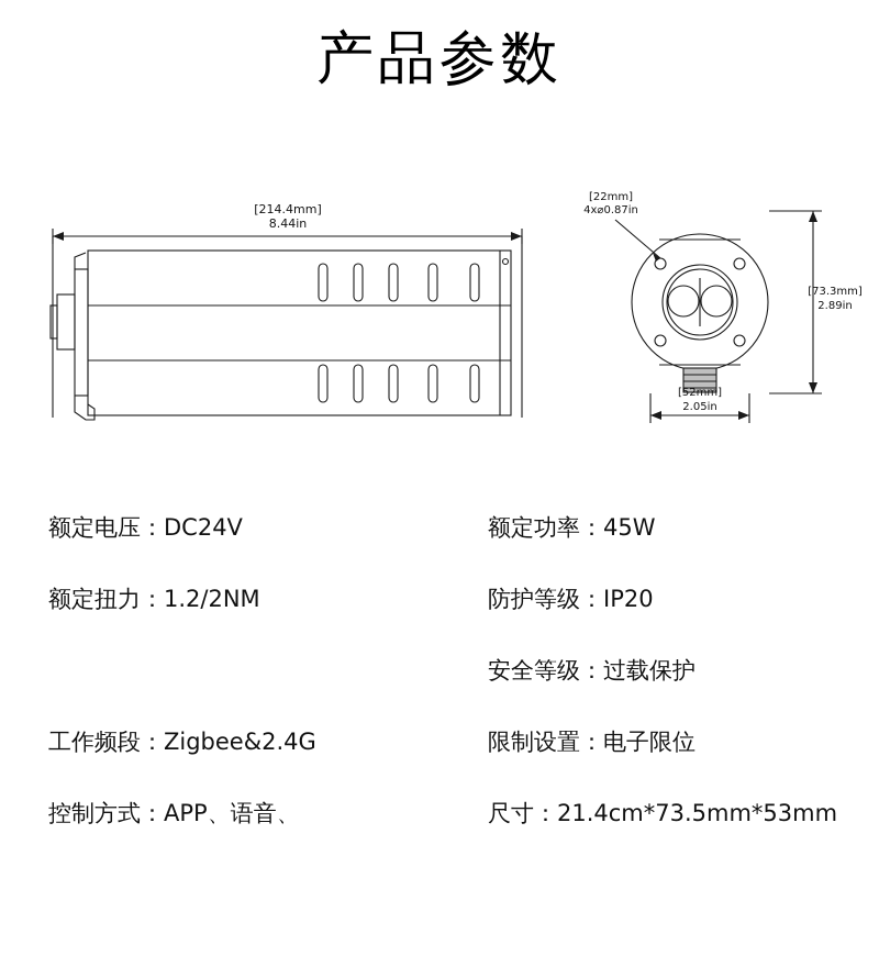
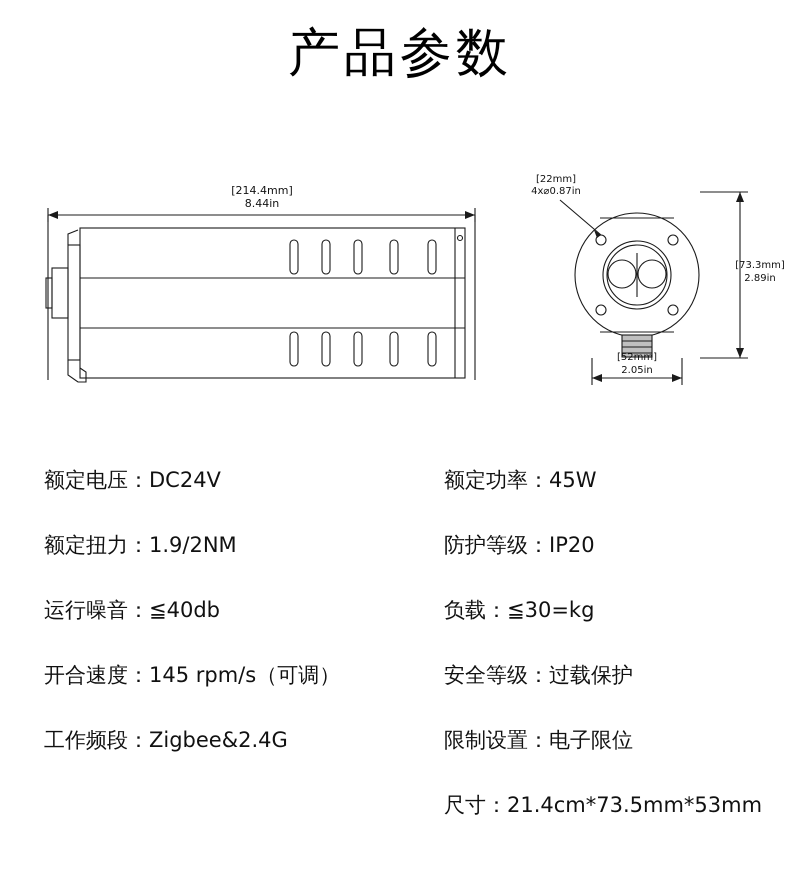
  产品参数
  [214.4mm]
  8.44in
  [22mm]
  4x⌀0.87in
  [73.3mm]
  2.89in
  [52mm]
  2.05in
  额定电压：DC24V
  额定功率：45W
- 额定扭力：1.2/2NM
+ 额定扭力：1.9/2NM
  防护等级：IP20
+ 运行噪音：≦40db
+ 负载：≦30=kg
+ 开合速度：145 rpm/s（可调）
  安全等级：过载保护
  工作频段：Zigbee&2.4G
  限制设置：电子限位
- 控制方式：APP、语音、
  尺寸：21.4cm*73.5mm*53mm
